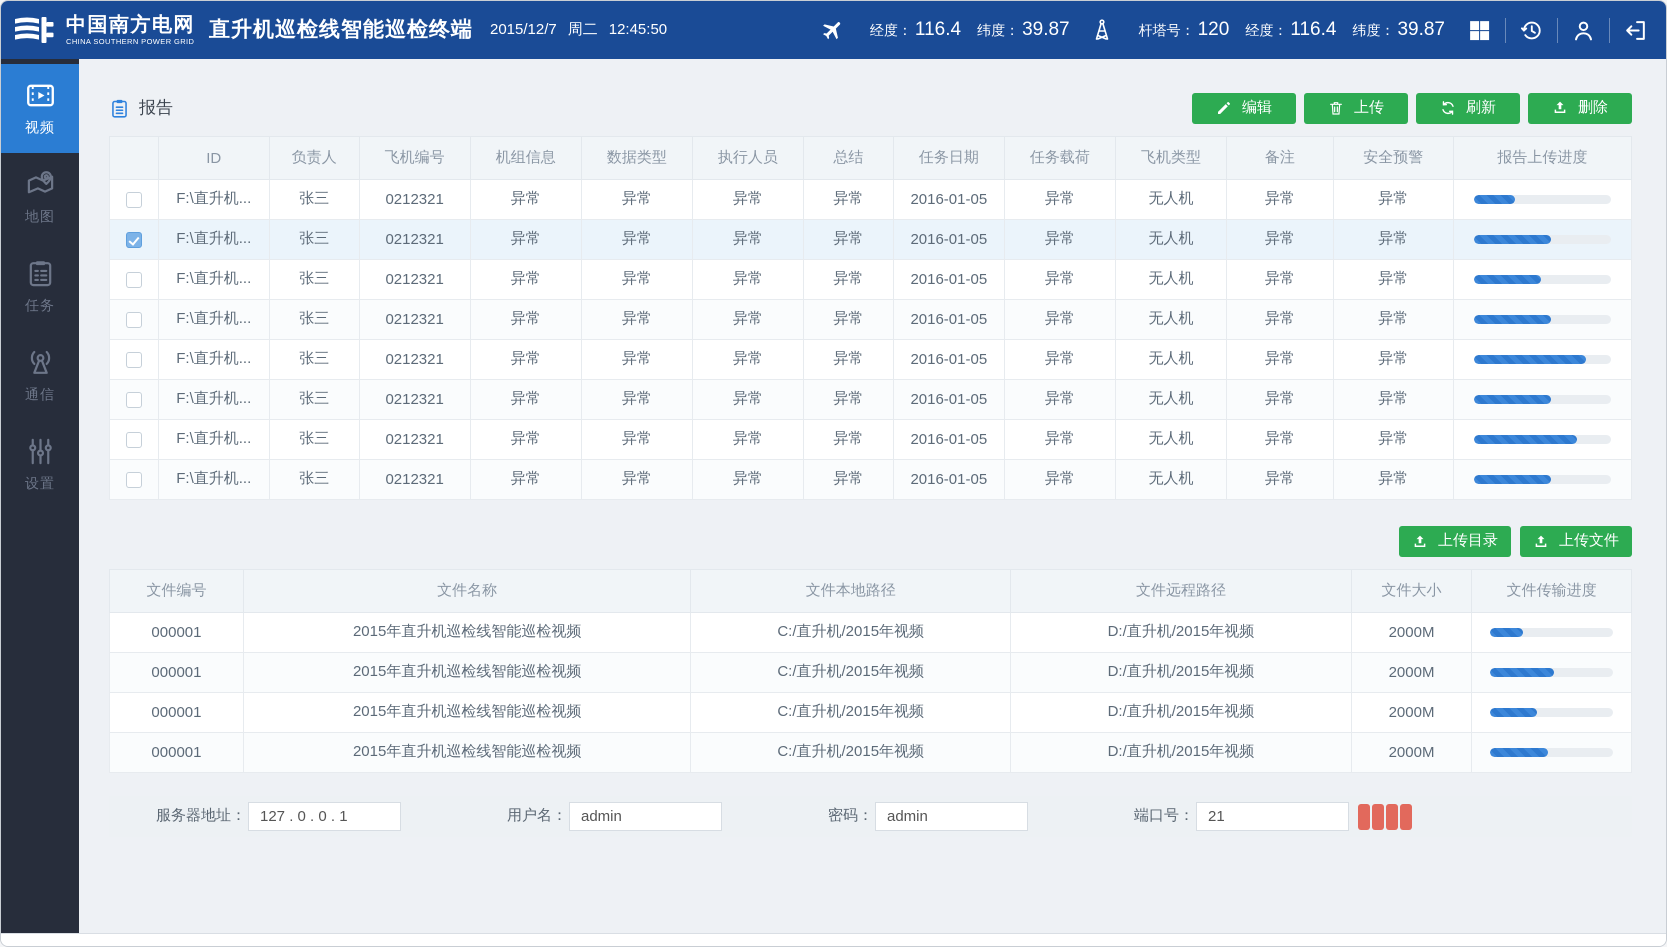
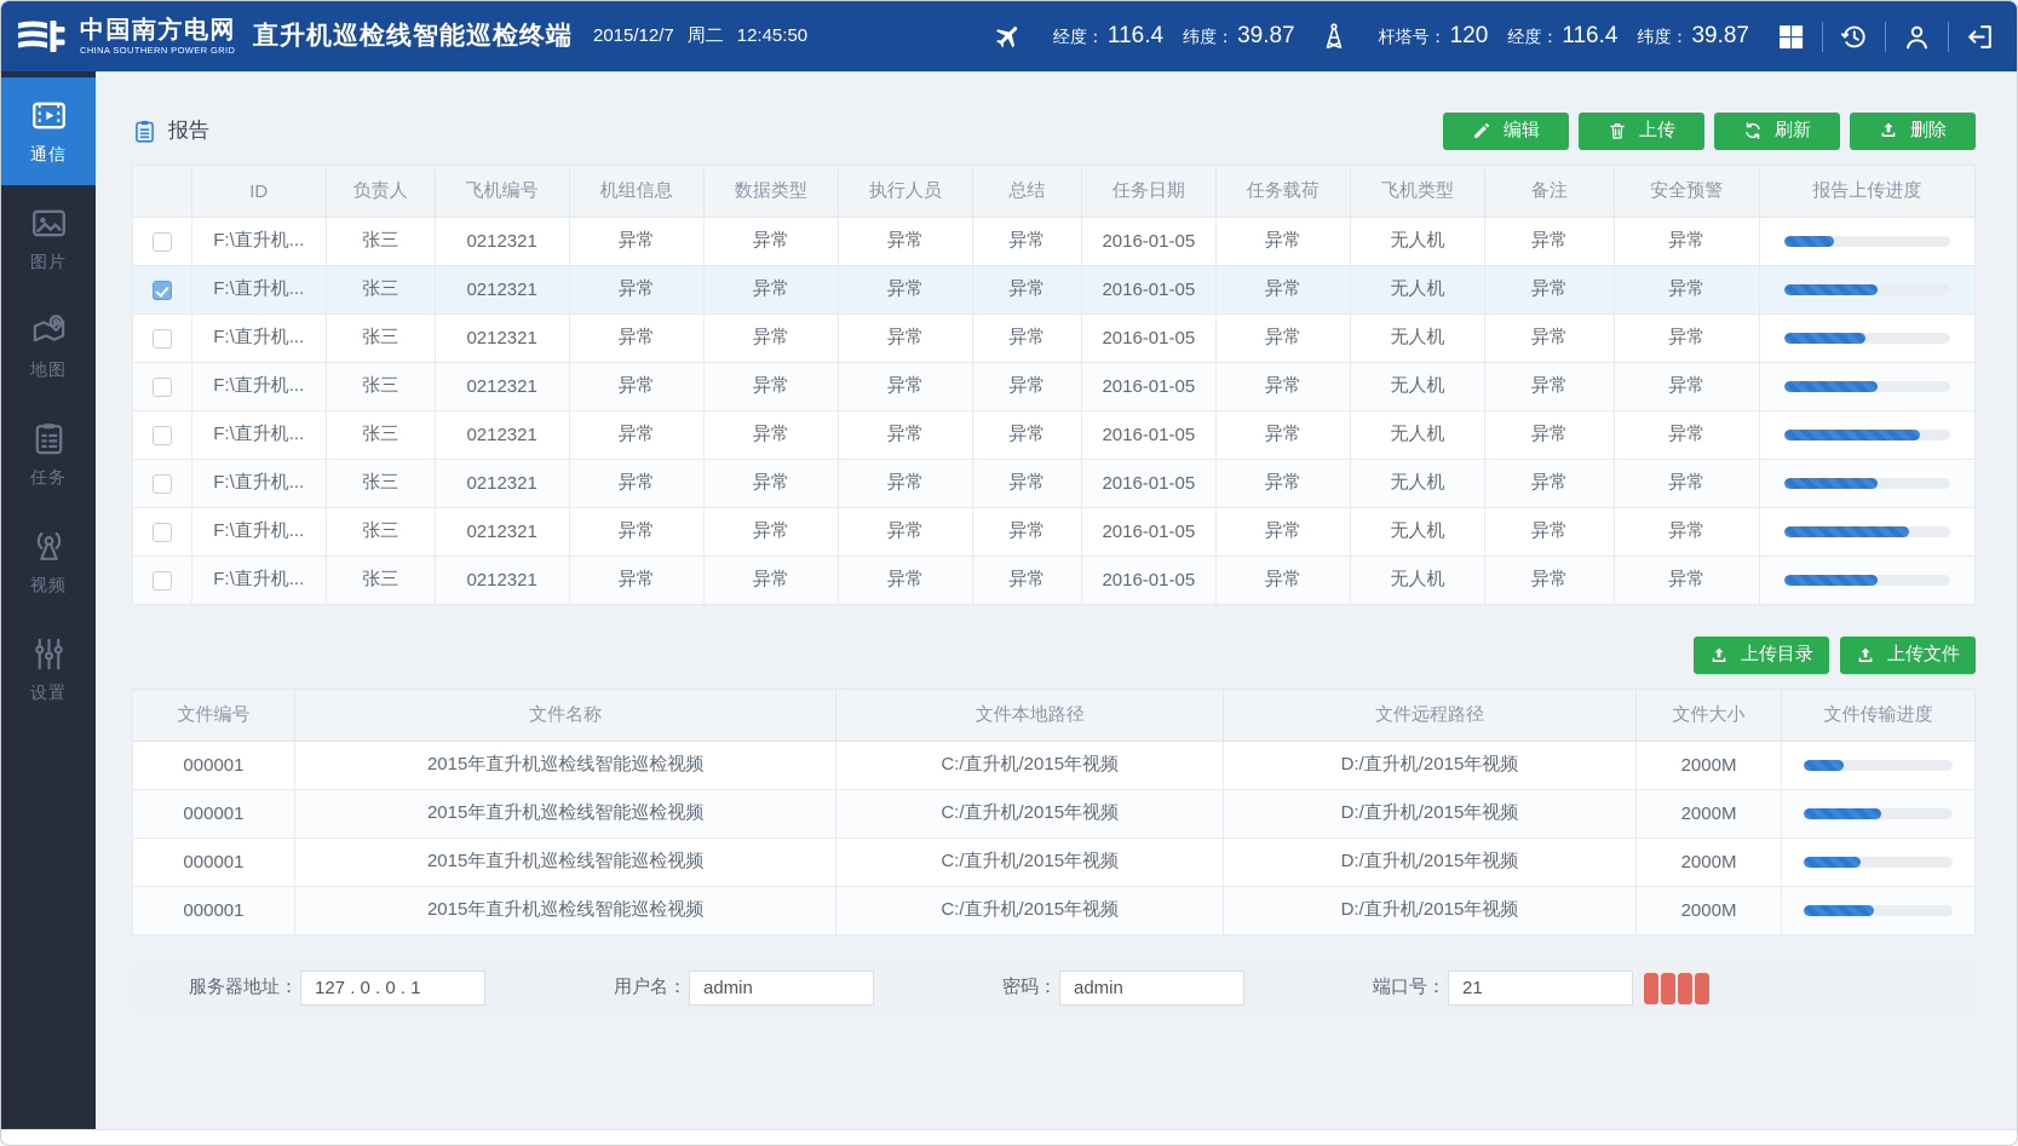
  中国南方电网
  CHINA SOUTHERN POWER GRID
  直升机巡检线智能巡检终端
  2015/12/7
  周二
  12:45:50
  经度： 116.4
  纬度： 39.87
  杆塔号： 120
  经度： 116.4
  纬度： 39.87
- 视频
+ 通信
+ 图片
  地图
  任务
- 通信
+ 视频
  设置
  报告
  编辑
  上传
  刷新
  删除
  	ID	负责人	飞机编号	机组信息	数据类型	执行人员	总结	任务日期	任务载荷	飞机类型	备注	安全预警	报告上传进度
  	F:\直升机...	张三	0212321	异常	异常	异常	异常	2016-01-05	异常	无人机	异常	异常
  	F:\直升机...	张三	0212321	异常	异常	异常	异常	2016-01-05	异常	无人机	异常	异常
  	F:\直升机...	张三	0212321	异常	异常	异常	异常	2016-01-05	异常	无人机	异常	异常
  	F:\直升机...	张三	0212321	异常	异常	异常	异常	2016-01-05	异常	无人机	异常	异常
  	F:\直升机...	张三	0212321	异常	异常	异常	异常	2016-01-05	异常	无人机	异常	异常
  	F:\直升机...	张三	0212321	异常	异常	异常	异常	2016-01-05	异常	无人机	异常	异常
  	F:\直升机...	张三	0212321	异常	异常	异常	异常	2016-01-05	异常	无人机	异常	异常
  	F:\直升机...	张三	0212321	异常	异常	异常	异常	2016-01-05	异常	无人机	异常	异常
  上传目录
  上传文件
  文件编号	文件名称	文件本地路径	文件远程路径	文件大小	文件传输进度
  000001	2015年直升机巡检线智能巡检视频	C:/直升机/2015年视频	D:/直升机/2015年视频	2000M
  000001	2015年直升机巡检线智能巡检视频	C:/直升机/2015年视频	D:/直升机/2015年视频	2000M
  000001	2015年直升机巡检线智能巡检视频	C:/直升机/2015年视频	D:/直升机/2015年视频	2000M
  000001	2015年直升机巡检线智能巡检视频	C:/直升机/2015年视频	D:/直升机/2015年视频	2000M
  服务器地址：
  127 . 0 . 0 . 1
  用户名：
  admin
  密码：
  admin
  端口号：
  21
